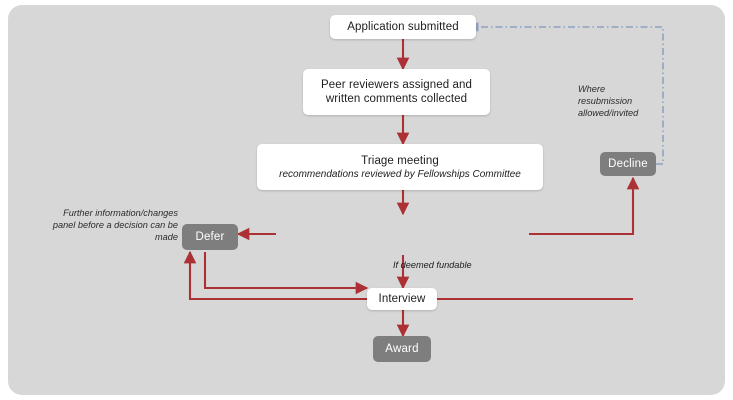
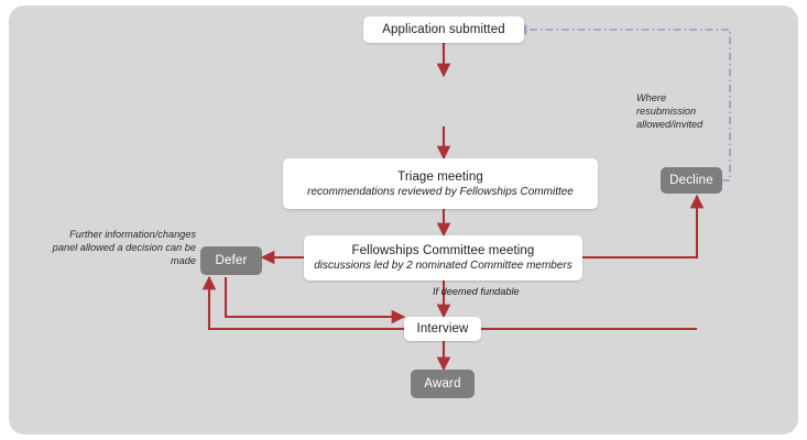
  Application submitted
- Peer reviewers assigned and
- written comments collected
  Triage meeting
  recommendations reviewed by Fellowships Committee
+ Fellowships Committee meeting
+ discussions led by 2 nominated Committee members
  Interview
  Decline
  Defer
  Award
  If deemed fundable
  Where
  resubmission
  allowed/invited
  Further information/changes
- panel before a decision can be
+ panel allowed a decision can be
  made
